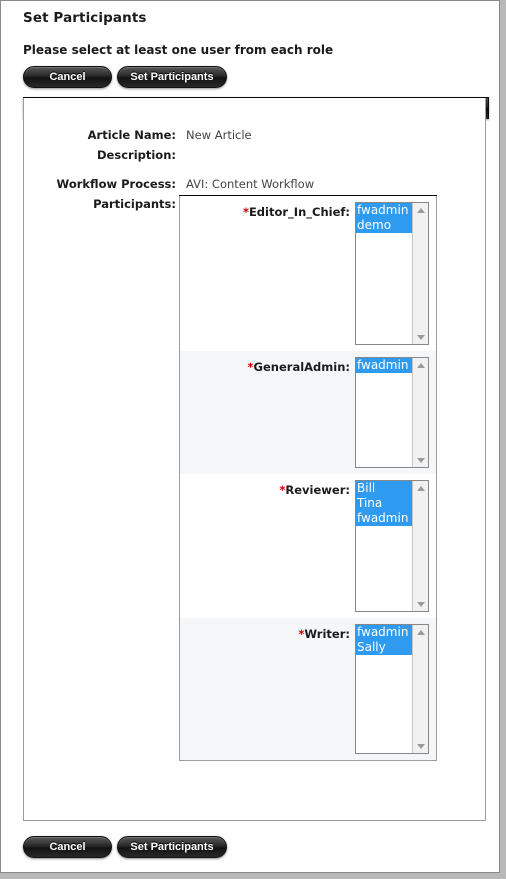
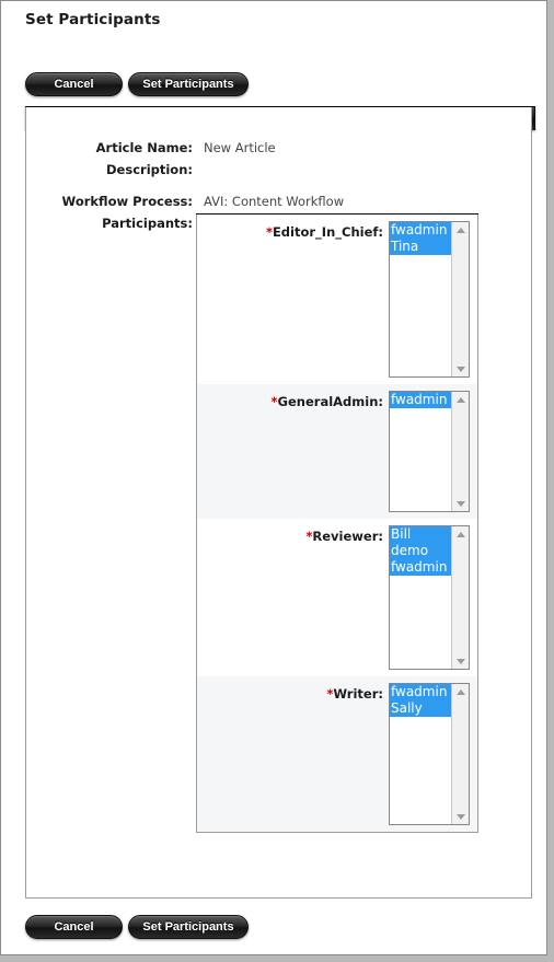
  Set Participants
- Please select at least one user from each role
  Cancel
  Set Participants
  Article Name:
  New Article
  Description:
  Workflow Process:
  AVI: Content Workflow
  Participants:
  *Editor_In_Chief:
  fwadmin
- demo
+ Tina
  *GeneralAdmin:
  fwadmin
  *Reviewer:
  Bill
- Tina
+ demo
  fwadmin
  *Writer:
  fwadmin
  Sally
  Cancel
  Set Participants
